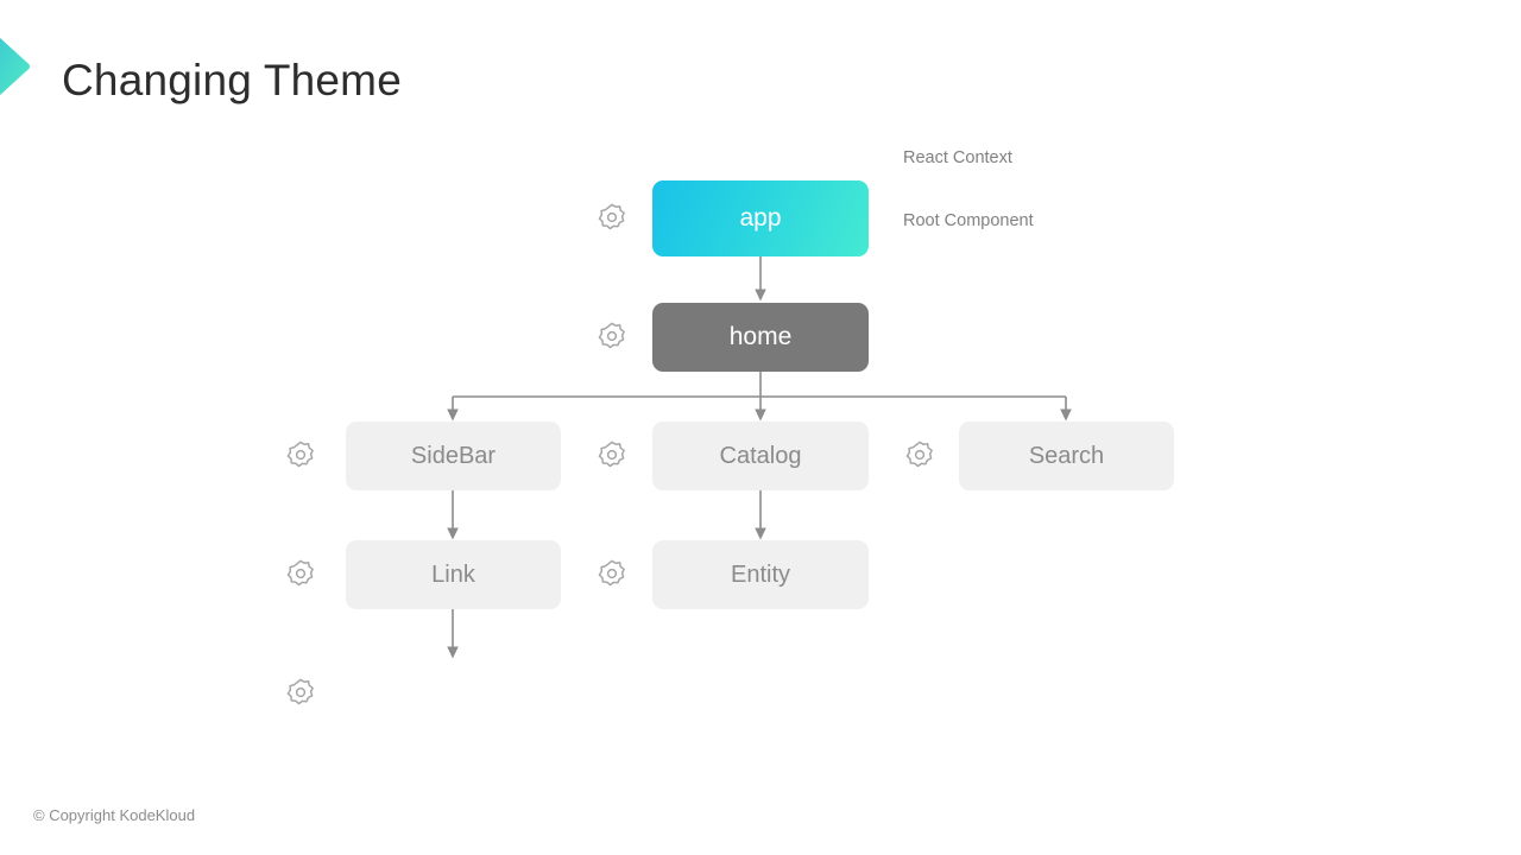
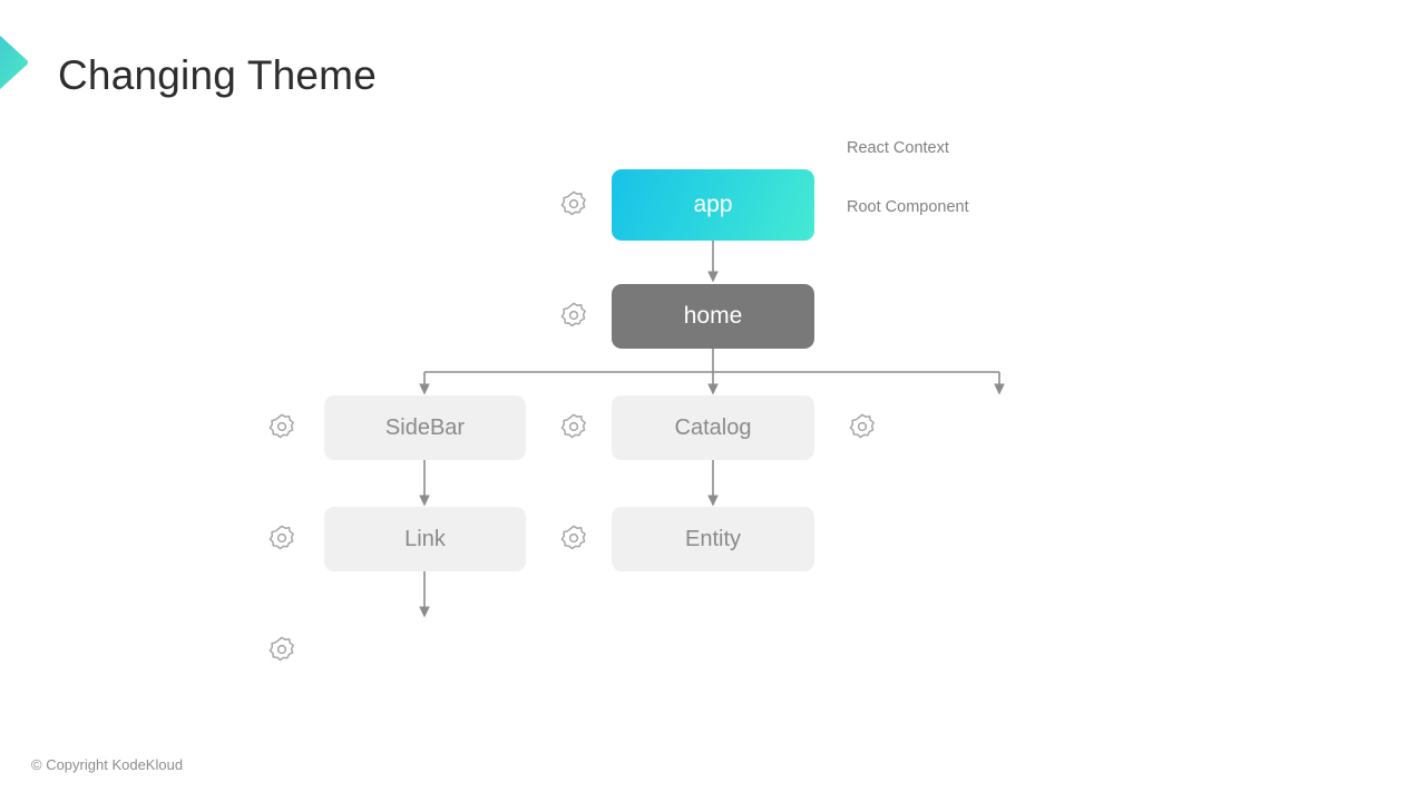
  Changing Theme
  app
  home
  SideBar
  Catalog
- Search
  Link
  Entity
  React Context
  Root Component
  © Copyright KodeKloud
